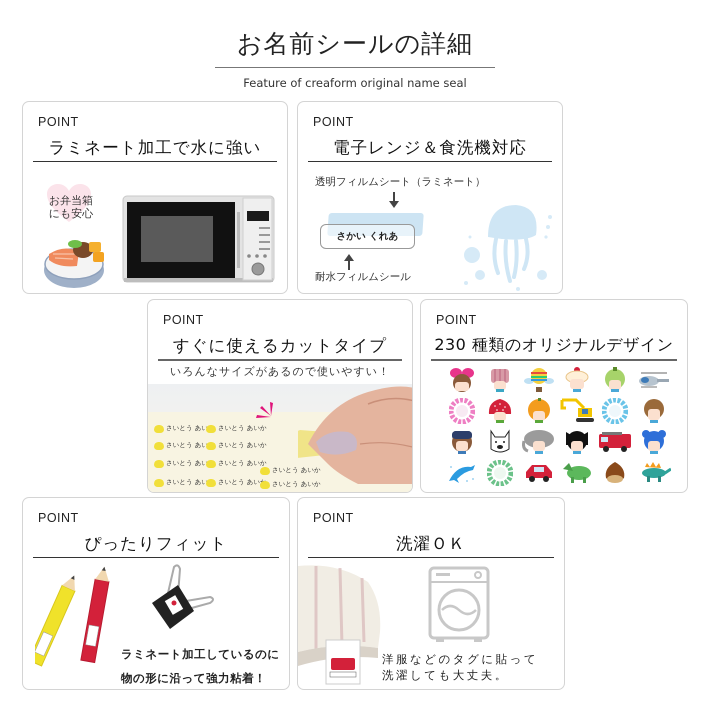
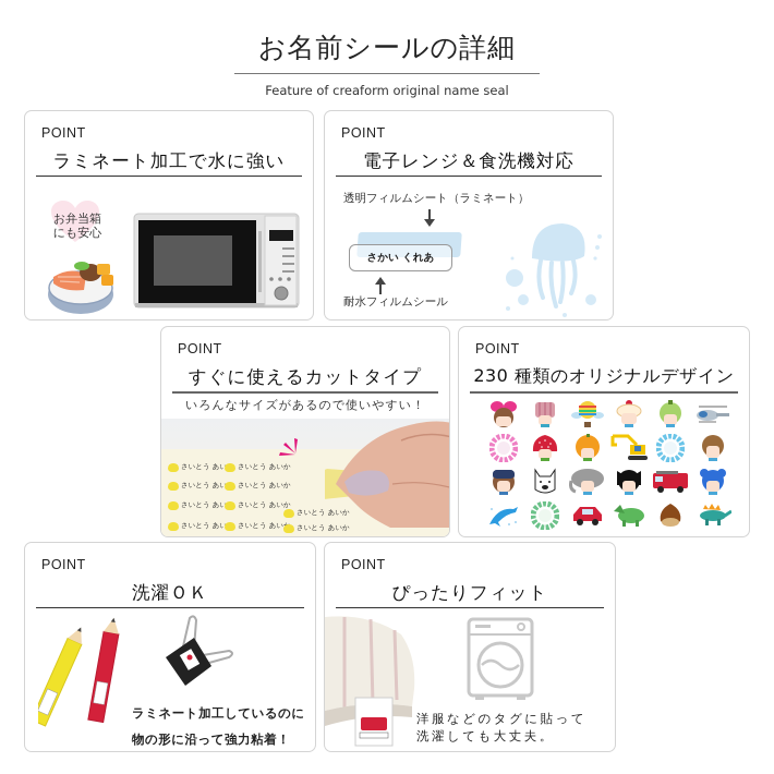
  お名前シールの詳細
  Feature of creaform original name seal
  POINT
  ラミネート加工で水に強い
  お弁当箱
  にも安心
  POINT
  電子レンジ＆食洗機対応
  透明フィルムシート（ラミネート）
  さかい くれあ
  耐水フィルムシール
  POINT
  すぐに使えるカットタイプ
  いろんなサイズがあるので使いやすい！
  さいとう あい
  さいとう あいか
  さいとう あい
  さいとう あいか
  さいとう あい
  さいとう あいか
  さいとう あい
  さいとう あい
  さいとう あいか
  さいとう あいか
  POINT
  230 種類のオリジナルデザイン
  POINT
- ぴったりフィット
+ 洗濯ＯＫ
  ラミネート加工しているのに
  物の形に沿って強力粘着！
  POINT
- 洗濯ＯＫ
+ ぴったりフィット
  洋服などのタグに貼って
  洗濯しても大丈夫。
